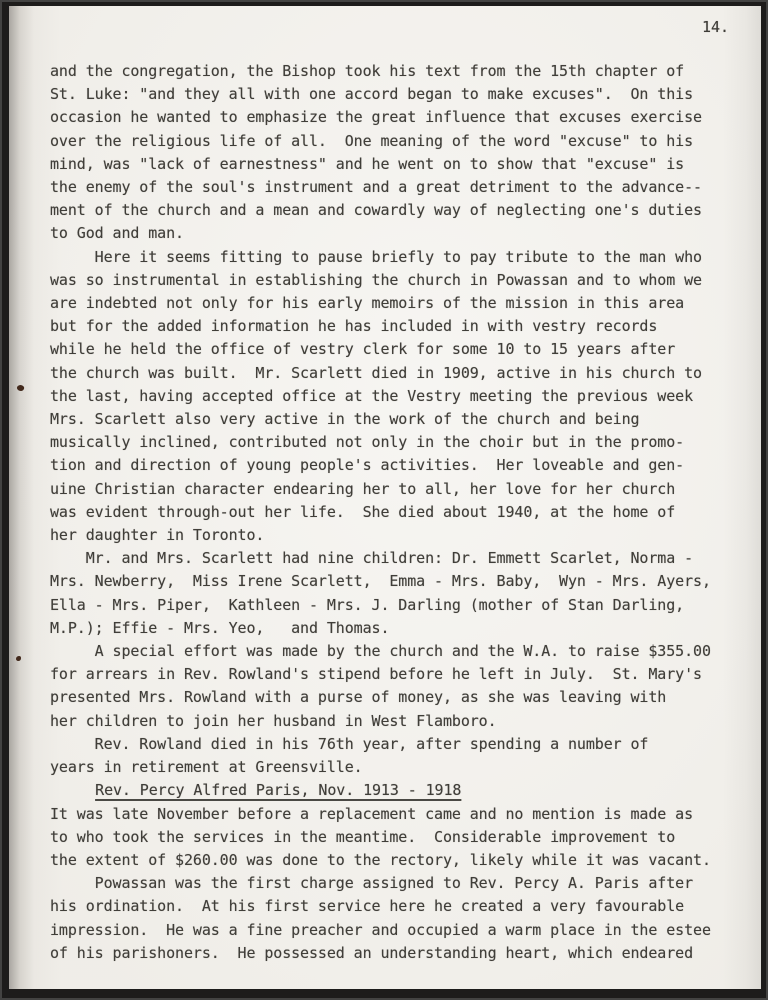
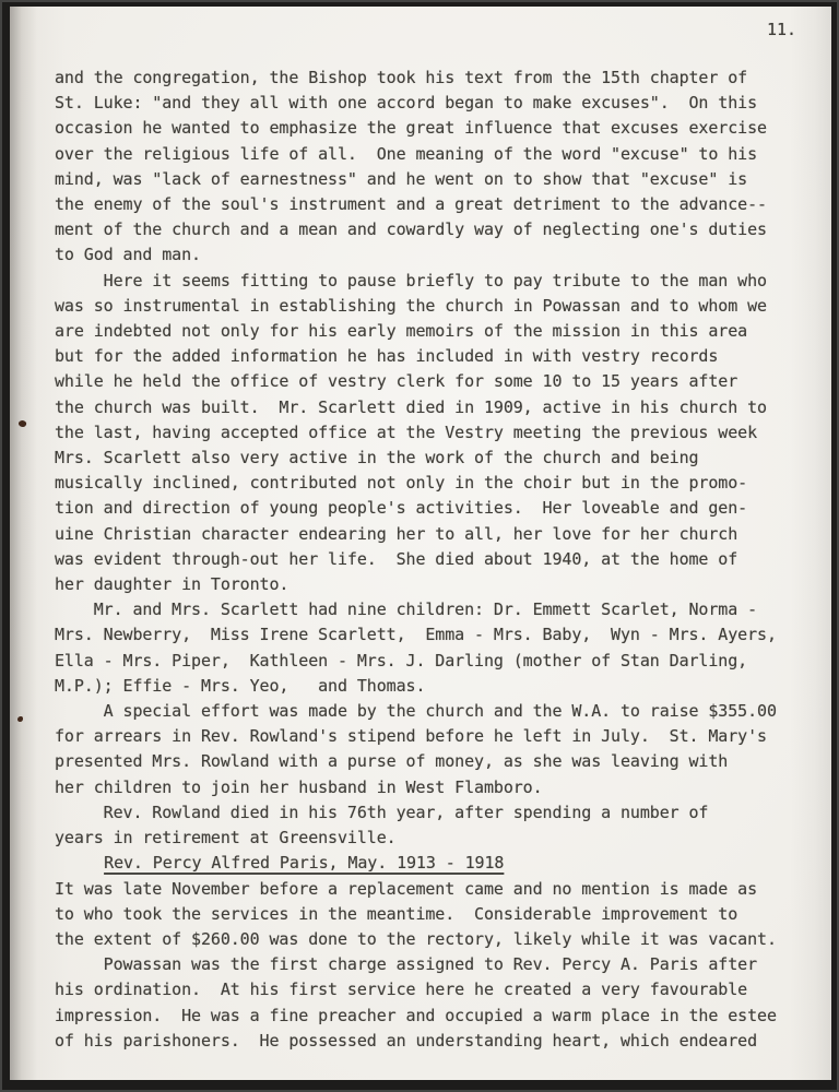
- 14.
+ 11.
  and the congregation, the Bishop took his text from the 15th chapter of
  St. Luke: "and they all with one accord began to make excuses". On this
  occasion he wanted to emphasize the great influence that excuses exercise
  over the religious life of all. One meaning of the word "excuse" to his
  mind, was "lack of earnestness" and he went on to show that "excuse" is
  the enemy of the soul's instrument and a great detriment to the advance--
  ment of the church and a mean and cowardly way of neglecting one's duties
  to God and man.
  Here it seems fitting to pause briefly to pay tribute to the man who
  was so instrumental in establishing the church in Powassan and to whom we
  are indebted not only for his early memoirs of the mission in this area
  but for the added information he has included in with vestry records
  while he held the office of vestry clerk for some 10 to 15 years after
  the church was built. Mr. Scarlett died in 1909, active in his church to
  the last, having accepted office at the Vestry meeting the previous week
  Mrs. Scarlett also very active in the work of the church and being
  musically inclined, contributed not only in the choir but in the promo-
  tion and direction of young people's activities. Her loveable and gen-
  uine Christian character endearing her to all, her love for her church
  was evident through-out her life. She died about 1940, at the home of
  her daughter in Toronto.
  Mr. and Mrs. Scarlett had nine children: Dr. Emmett Scarlet, Norma -
  Mrs. Newberry, Miss Irene Scarlett, Emma - Mrs. Baby, Wyn - Mrs. Ayers,
  Ella - Mrs. Piper, Kathleen - Mrs. J. Darling (mother of Stan Darling,
  M.P.); Effie - Mrs. Yeo, and Thomas.
  A special effort was made by the church and the W.A. to raise $355.00
  for arrears in Rev. Rowland's stipend before he left in July. St. Mary's
  presented Mrs. Rowland with a purse of money, as she was leaving with
  her children to join her husband in West Flamboro.
  Rev. Rowland died in his 76th year, after spending a number of
  years in retirement at Greensville.
- Rev. Percy Alfred Paris, Nov. 1913 - 1918
+ Rev. Percy Alfred Paris, May. 1913 - 1918
  It was late November before a replacement came and no mention is made as
  to who took the services in the meantime. Considerable improvement to
  the extent of $260.00 was done to the rectory, likely while it was vacant.
  Powassan was the first charge assigned to Rev. Percy A. Paris after
  his ordination. At his first service here he created a very favourable
  impression. He was a fine preacher and occupied a warm place in the estee
  of his parishoners. He possessed an understanding heart, which endeared
